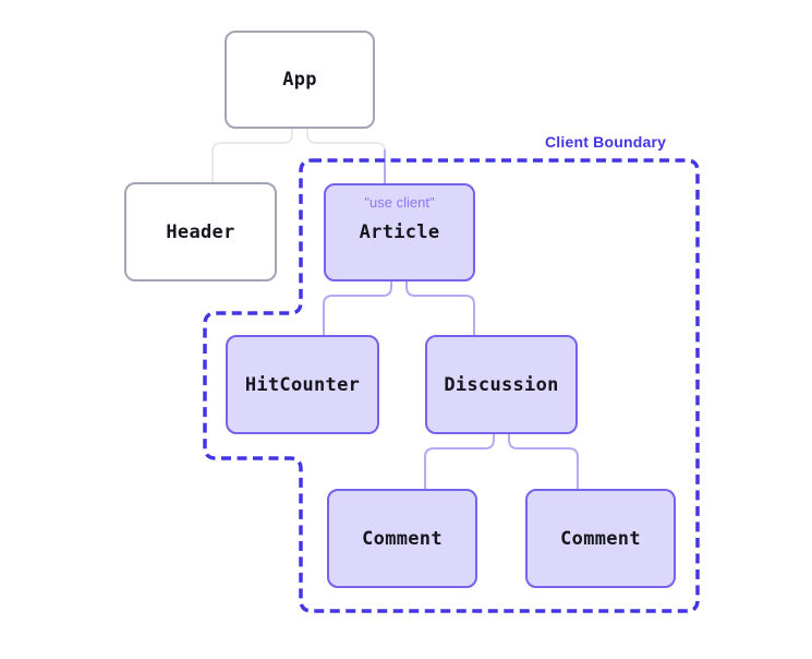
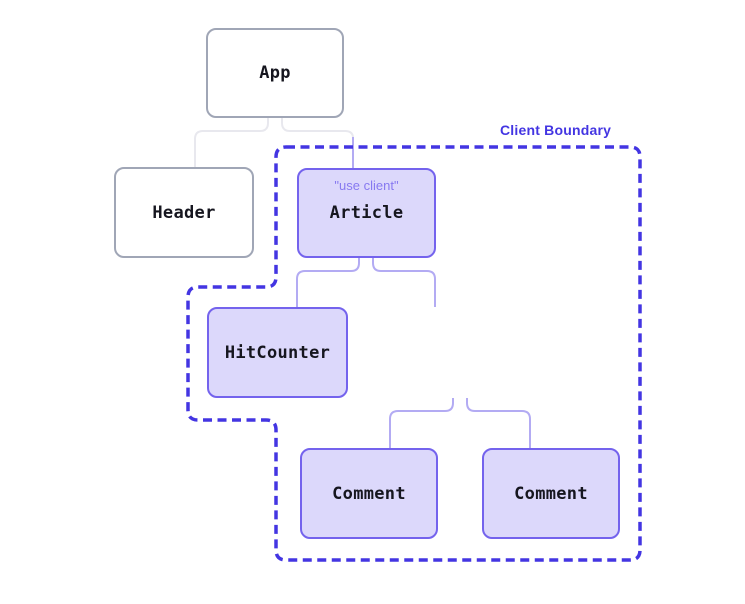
  Client Boundary
  App
  Header
  "use client"
  Article
  HitCounter
- Discussion
  Comment
  Comment
